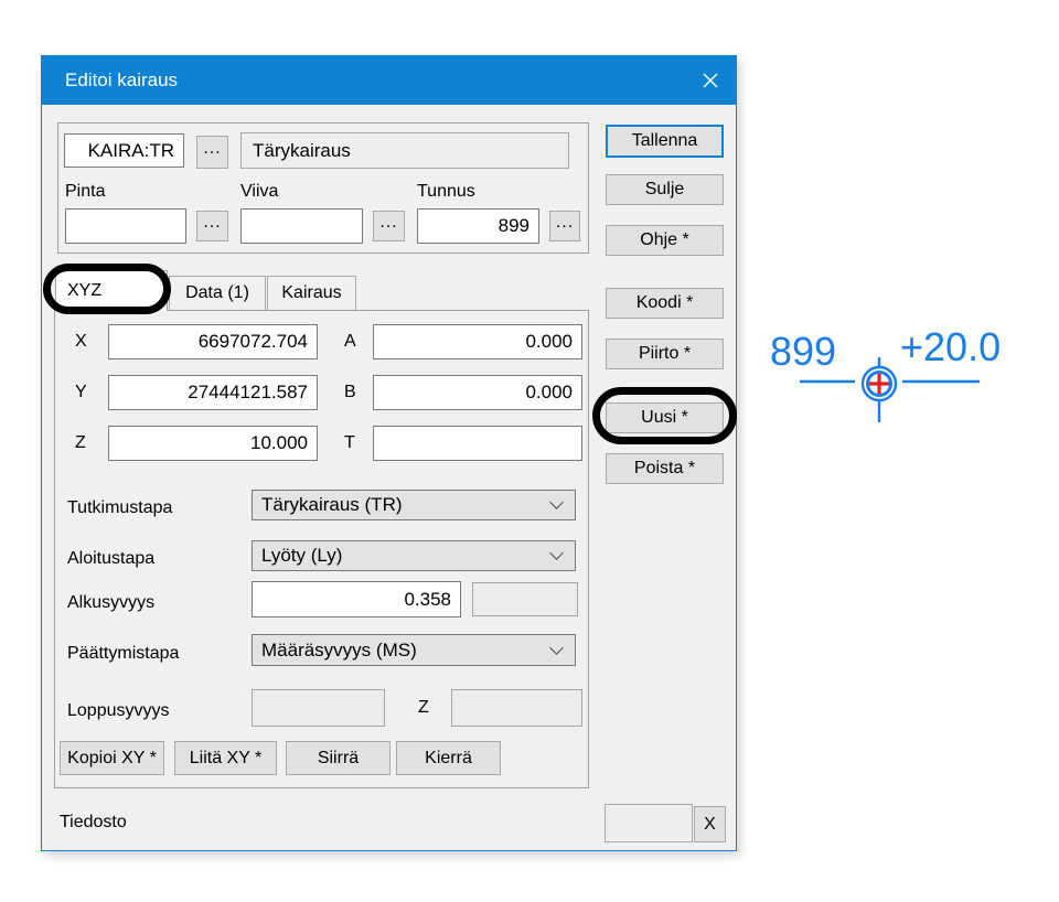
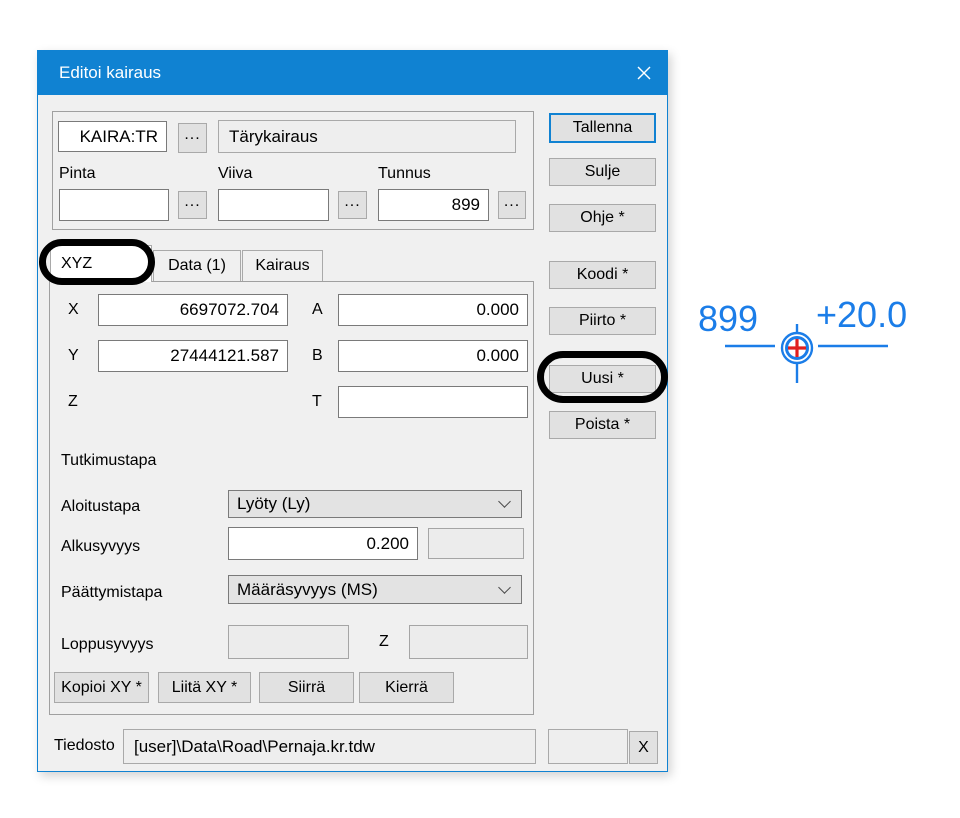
  Editoi kairaus
  KAIRA:TR
  ...
  Tärykairaus
  Pinta
  ...
  Viiva
  ...
  Tunnus
  899
  ...
  XYZ
  Data (1)
  Kairaus
  X
  6697072.704
  A
  0.000
  Y
  27444121.587
  B
  0.000
  Z
- 10.000
  T
  Tutkimustapa
- Tärykairaus (TR)
  Aloitustapa
  Lyöty (Ly)
  Alkusyvyys
- 0.358
+ 0.200
  Päättymistapa
  Määräsyvyys (MS)
  Loppusyvyys
  Z
  Kopioi XY *
  Liitä XY *
  Siirrä
  Kierrä
  Tiedosto
+ [user]\Data\Road\Pernaja.kr.tdw
  X
  Tallenna
  Sulje
  Ohje *
  Koodi *
  Piirto *
  Uusi *
  Poista *
  899
  +20.0
